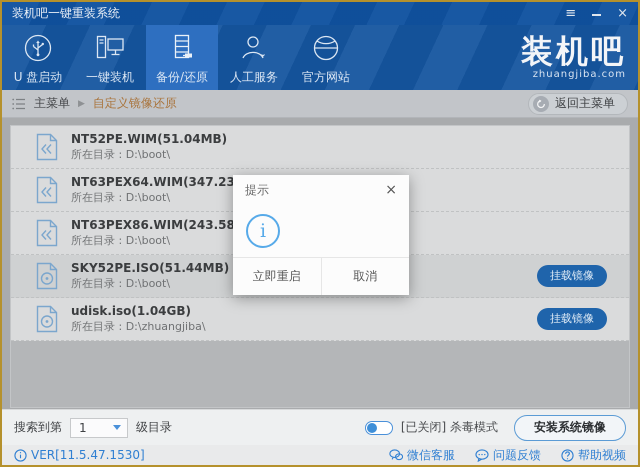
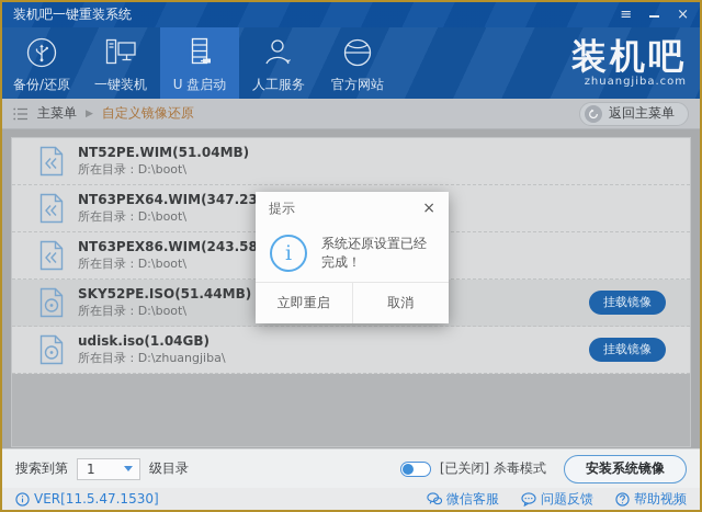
  装机吧一键重装系统
  ≡
  ×
- U 盘启动
+ 备份/还原
  一键装机
- 备份/还原
+ U 盘启动
  人工服务
  官方网站
  装机吧
  zhuangjiba.com
  主菜单
  ▶
  自定义镜像还原
  返回主菜单
  NT52PE.WIM(51.04MB)
  所在目录 : D:\boot\
  NT63PEX64.WIM(347.23
  所在目录 : D:\boot\
  NT63PEX86.WIM(243.58
  所在目录 : D:\boot\
  SKY52PE.ISO(51.44MB)
  所在目录 : D:\boot\
  挂载镜像
  udisk.iso(1.04GB)
  所在目录 : D:\zhuangjiba\
  挂载镜像
  搜索到第
  1
  级目录
  [已关闭] 杀毒模式
  安装系统镜像
  VER[11.5.47.1530]
  微信客服
  问题反馈
  帮助视频
  提示
  ×
  i
+ 系统还原设置已经完成！
  立即重启
  取消
